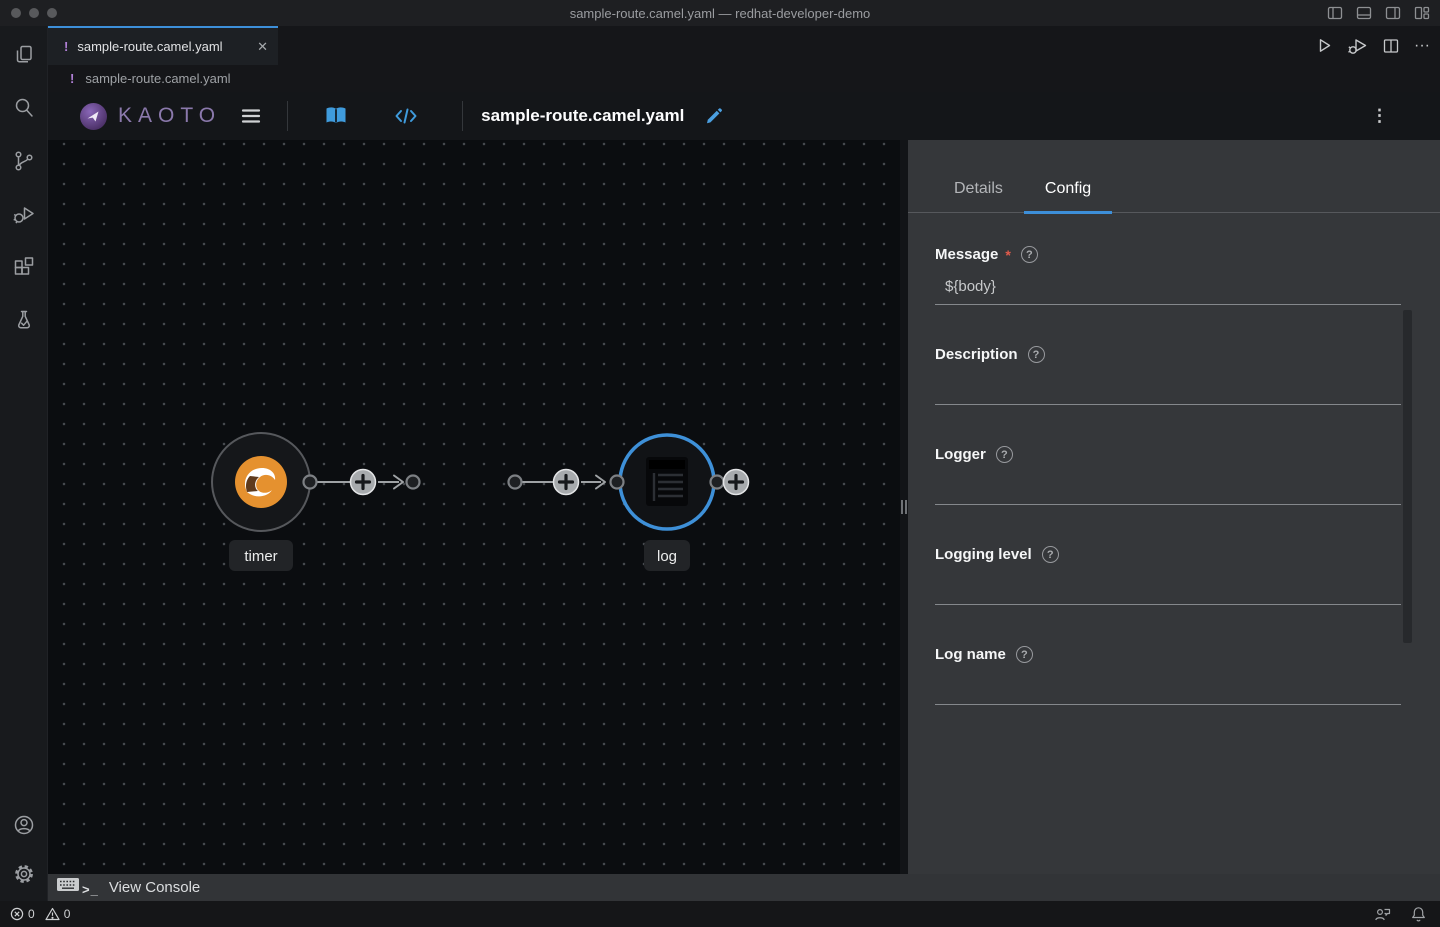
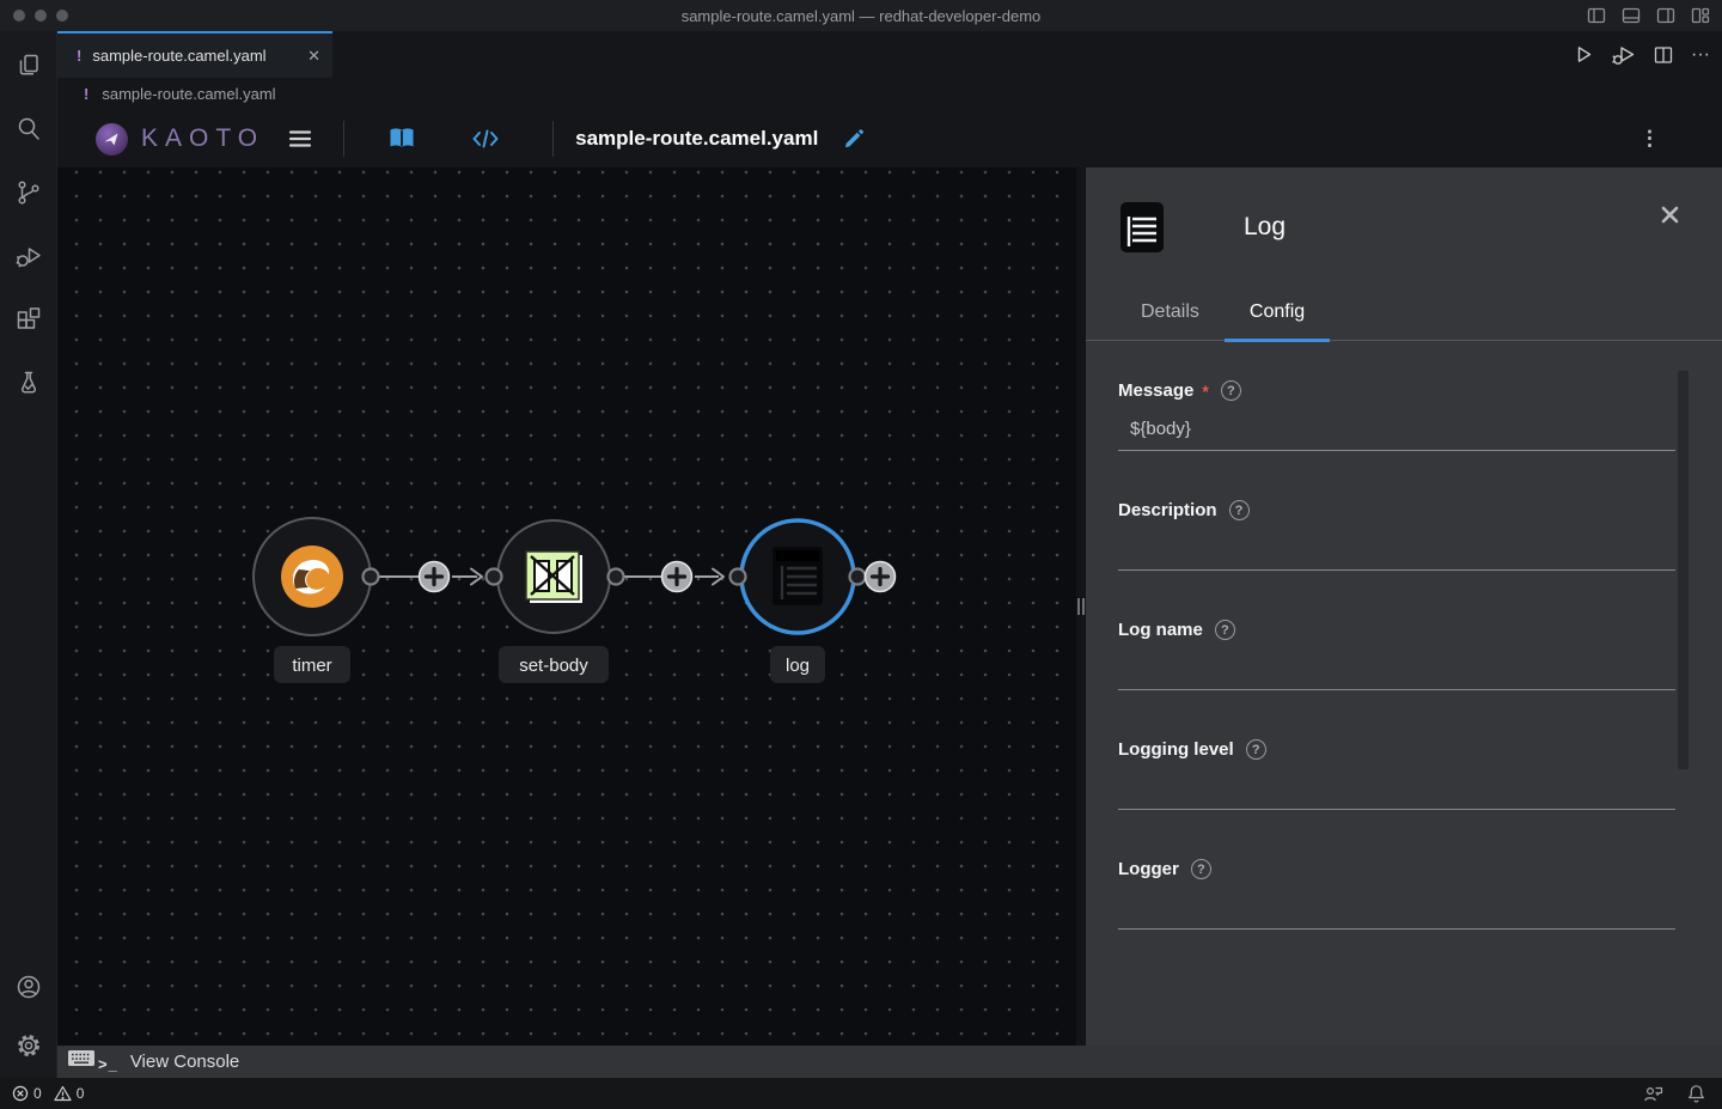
  sample-route.camel.yaml — redhat-developer-demo
  !
  sample-route.camel.yaml
  ✕
  ···
  !
  sample-route.camel.yaml
  KAOTO
  sample-route.camel.yaml
  ⋮
  timer
+ set-body
  log
+ Log
  Details
  Config
  Message
  *
  ?
  ${body}
  Description
  ?
- Logger
+ Log name
  ?
  Logging level
  ?
- Log name
+ Logger
  ?
  >_
  View Console
  0
  0
